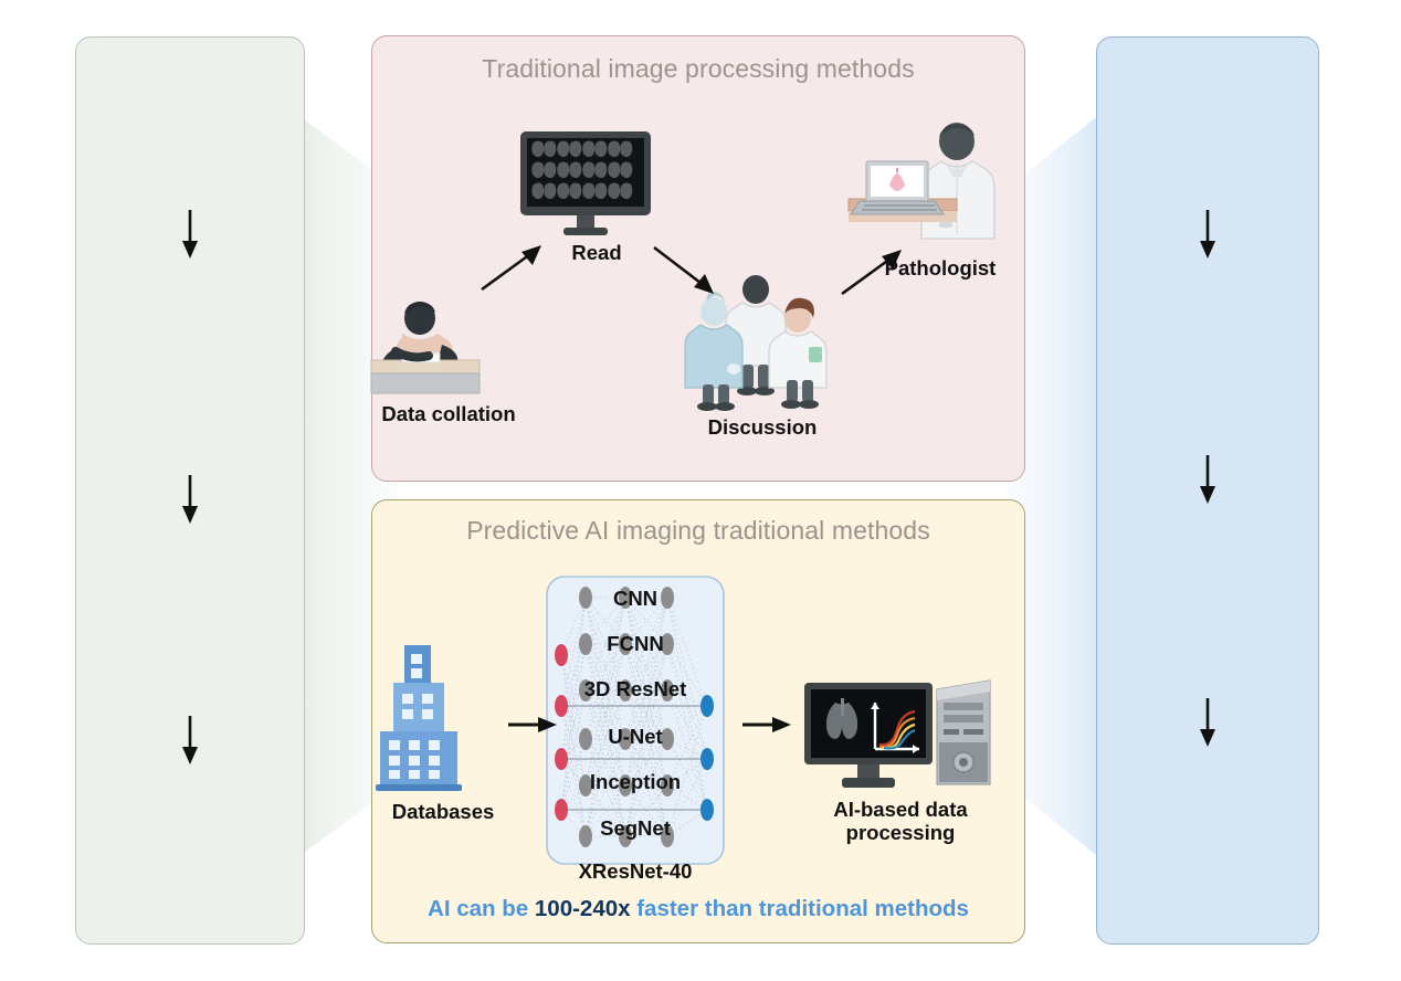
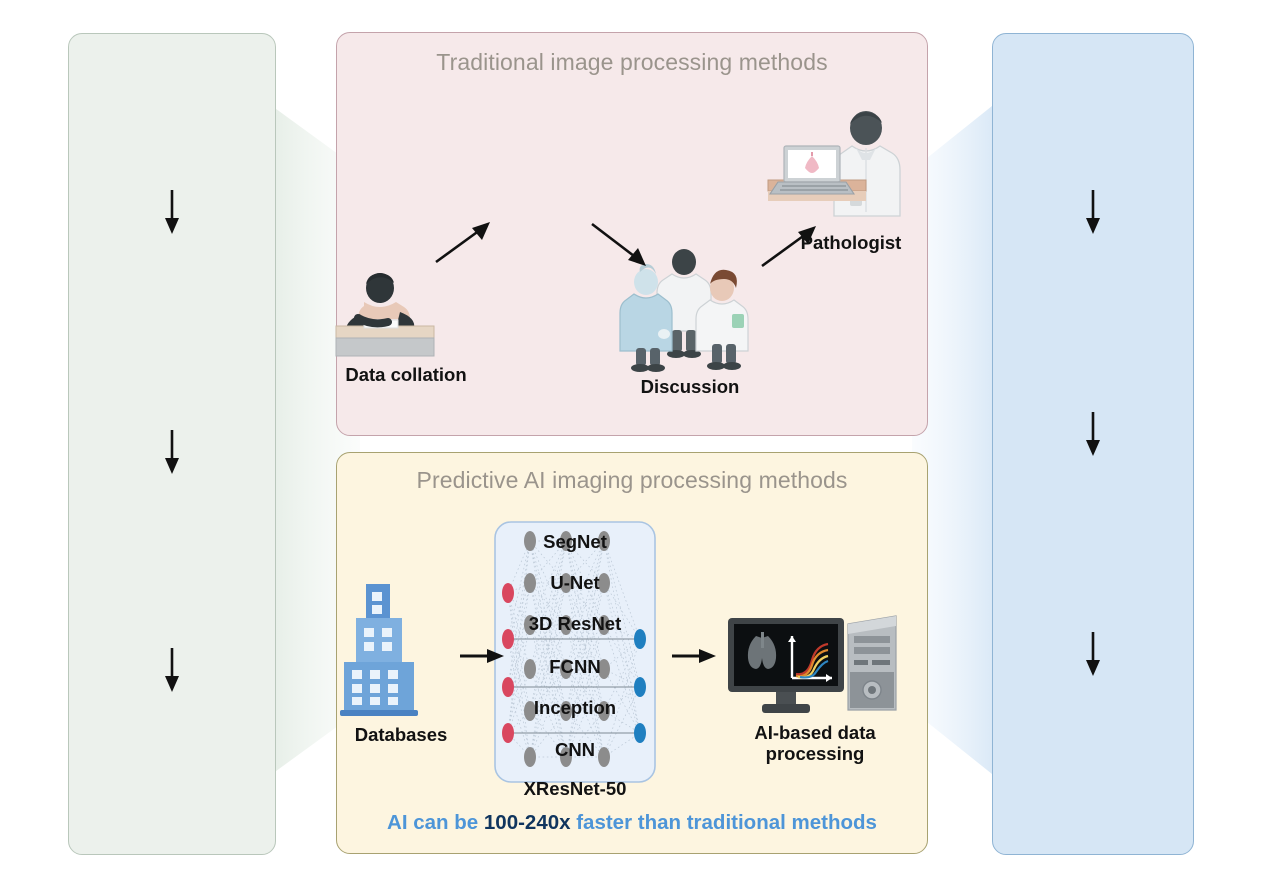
  Traditional image processing methods
- Read
  Data collation
  Discussion
  athologist
- Predictive AI imaging traditional methods
+ Predictive AI imaging processing methods
  AI can be 100-240x faster than traditional methods
  Databases
- CNN
+ SegNet
- FCNN
+ U-Net
  3D ResNet
- U-Net
+ FCNN
  Inception
- SegNet
+ CNN
- XResNet-40
+ XResNet-50
  AI-based data
  processing
